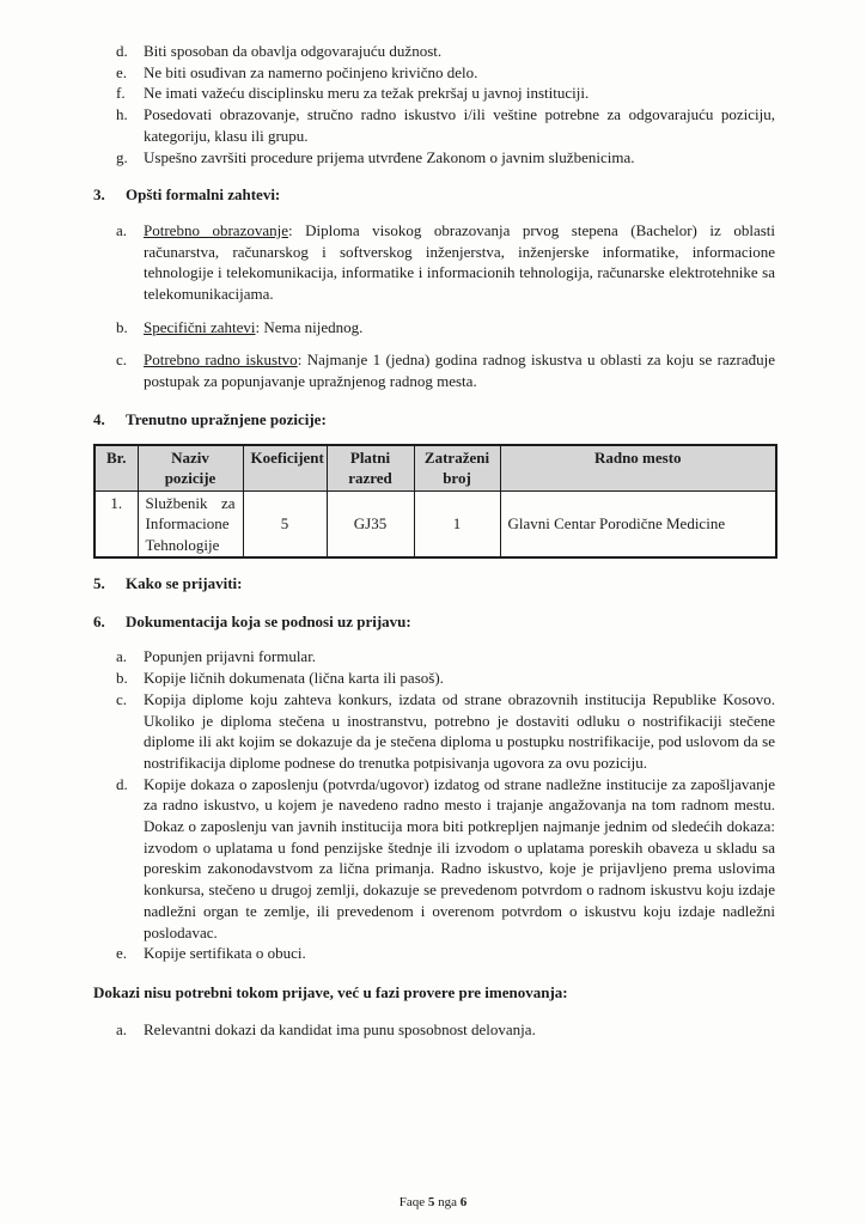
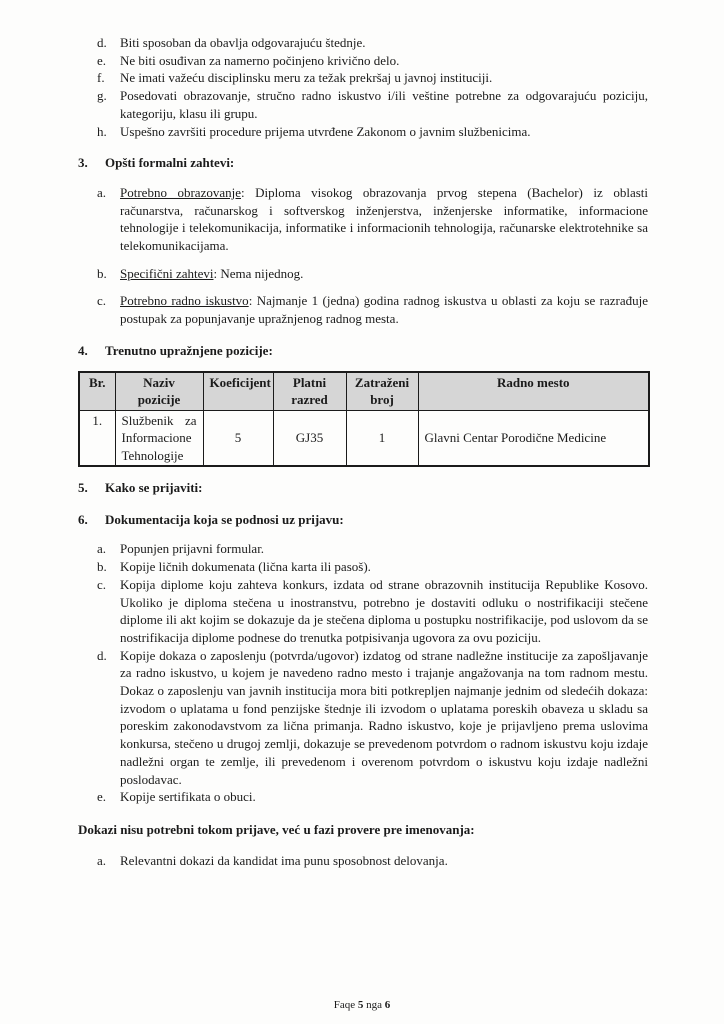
  d.
- Biti sposoban da obavlja odgovarajuću dužnost.
+ Biti sposoban da obavlja odgovarajuću štednje.
  e.
  Ne biti osuđivan za namerno počinjeno krivično delo.
  f.
  Ne imati važeću disciplinsku meru za težak prekršaj u javnoj instituciji.
- h.
+ g.
  Posedovati obrazovanje, stručno radno iskustvo i/ili veštine potrebne za odgovarajuću poziciju, kategoriju, klasu ili grupu.
- g.
+ h.
  Uspešno završiti procedure prijema utvrđene Zakonom o javnim službenicima.
  3.
  Opšti formalni zahtevi:
  a.
  Potrebno obrazovanje: Diploma visokog obrazovanja prvog stepena (Bachelor) iz oblasti računarstva, računarskog i softverskog inženjerstva, inženjerske informatike, informacione tehnologije i telekomunikacija, informatike i informacionih tehnologija, računarske elektrotehnike sa telekomunikacijama.
  b.
  Specifični zahtevi: Nema nijednog.
  c.
  Potrebno radno iskustvo: Najmanje 1 (jedna) godina radnog iskustva u oblasti za koju se razrađuje postupak za popunjavanje upražnjenog radnog mesta.
  4.
  Trenutno upražnjene pozicije:
  Br.	Naziv pozicije	Koeficijent	Platni razred	Zatraženi broj	Radno mesto
  1.	Službenik za Informacione Tehnologije	5	GJ35	1	Glavni Centar Porodične Medicine
  5.
  Kako se prijaviti:
  6.
  Dokumentacija koja se podnosi uz prijavu:
  a.
  Popunjen prijavni formular.
  b.
  Kopije ličnih dokumenata (lična karta ili pasoš).
  c.
  Kopija diplome koju zahteva konkurs, izdata od strane obrazovnih institucija Republike Kosovo. Ukoliko je diploma stečena u inostranstvu, potrebno je dostaviti odluku o nostrifikaciji stečene diplome ili akt kojim se dokazuje da je stečena diploma u postupku nostrifikacije, pod uslovom da se nostrifikacija diplome podnese do trenutka potpisivanja ugovora za ovu poziciju.
  d.
  Kopije dokaza o zaposlenju (potvrda/ugovor) izdatog od strane nadležne institucije za zapošljavanje za radno iskustvo, u kojem je navedeno radno mesto i trajanje angažovanja na tom radnom mestu. Dokaz o zaposlenju van javnih institucija mora biti potkrepljen najmanje jednim od sledećih dokaza: izvodom o uplatama u fond penzijske štednje ili izvodom o uplatama poreskih obaveza u skladu sa poreskim zakonodavstvom za lična primanja. Radno iskustvo, koje je prijavljeno prema uslovima konkursa, stečeno u drugoj zemlji, dokazuje se prevedenom potvrdom o radnom iskustvu koju izdaje nadležni organ te zemlje, ili prevedenom i overenom potvrdom o iskustvu koju izdaje nadležni poslodavac.
  e.
  Kopije sertifikata o obuci.
  Dokazi nisu potrebni tokom prijave, već u fazi provere pre imenovanja:
  a.
  Relevantni dokazi da kandidat ima punu sposobnost delovanja.
  Faqe 5 nga 6
